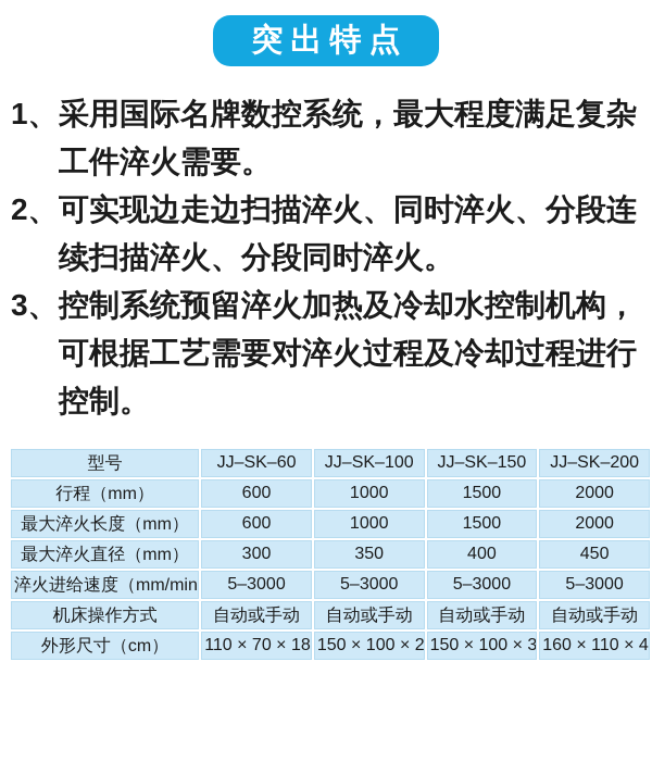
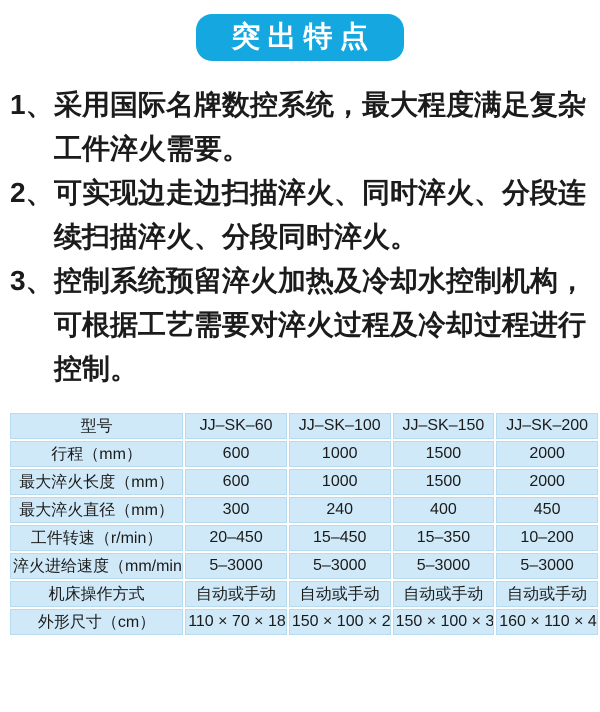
  突出特点
  1、
  采用国际名牌数控系统，最大程度满足复杂工件淬火需要。
  2、
  可实现边走边扫描淬火、同时淬火、分段连续扫描淬火、分段同时淬火。
  3、
  控制系统预留淬火加热及冷却水控制机构，可根据工艺需要对淬火过程及冷却过程进行控制。
  型号	JJ–SK–60	JJ–SK–100	JJ–SK–150	JJ–SK–200
  行程（mm）	600	1000	1500	2000
  最大淬火长度（mm）	600	1000	1500	2000
- 最大淬火直径（mm）	300	350	400	450
+ 最大淬火直径（mm）	300	240	400	450
+ 工件转速（r/min）	20–450	15–450	15–350	10–200
  淬火进给速度（mm/min	5–3000	5–3000	5–3000	5–3000
  机床操作方式	自动或手动	自动或手动	自动或手动	自动或手动
  外形尺寸（cm）	110 × 70 × 18	150 × 100 × 2	150 × 100 × 3	160 × 110 × 4
